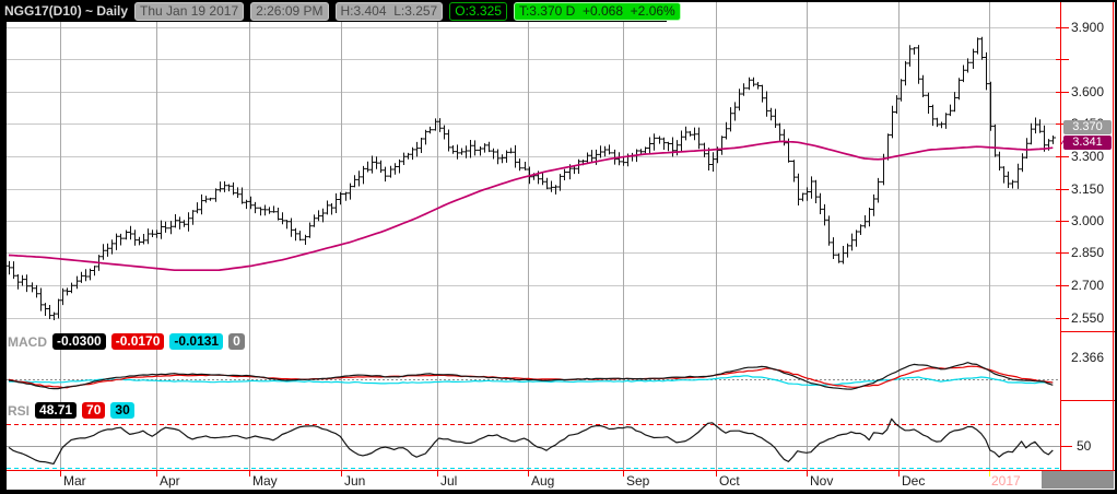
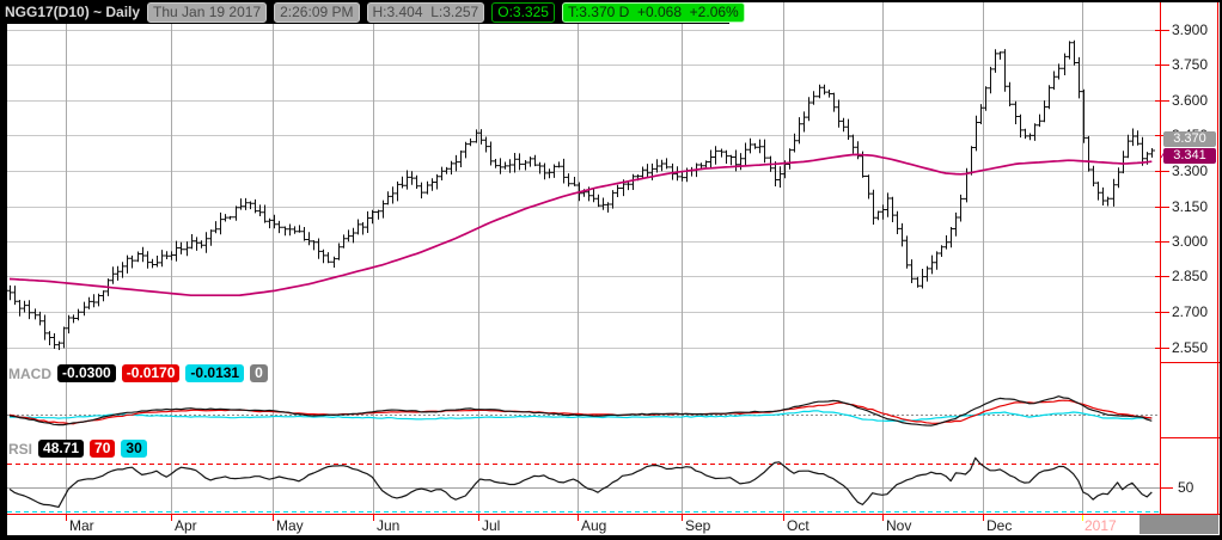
  NGG17(D10) ~ Daily
  Thu Jan 19 2017
  2:26:09 PM
  H:3.404 L:3.257
  O:3.325
  T:3.370 D +0.068 +2.06%
  MACD
  -0.0300
  -0.0170
  -0.0131
  0
  RSI
  48.71
  70
  30
  3.370
  3.341
  50
  3.900
- 2.366
+ 3.750
  3.600
  3.300
  3.150
  3.000
  2.850
  2.700
  2.550
  Mar
  Apr
  May
  Jun
  Jul
  Aug
  Sep
  Oct
  Nov
  Dec
  2017
